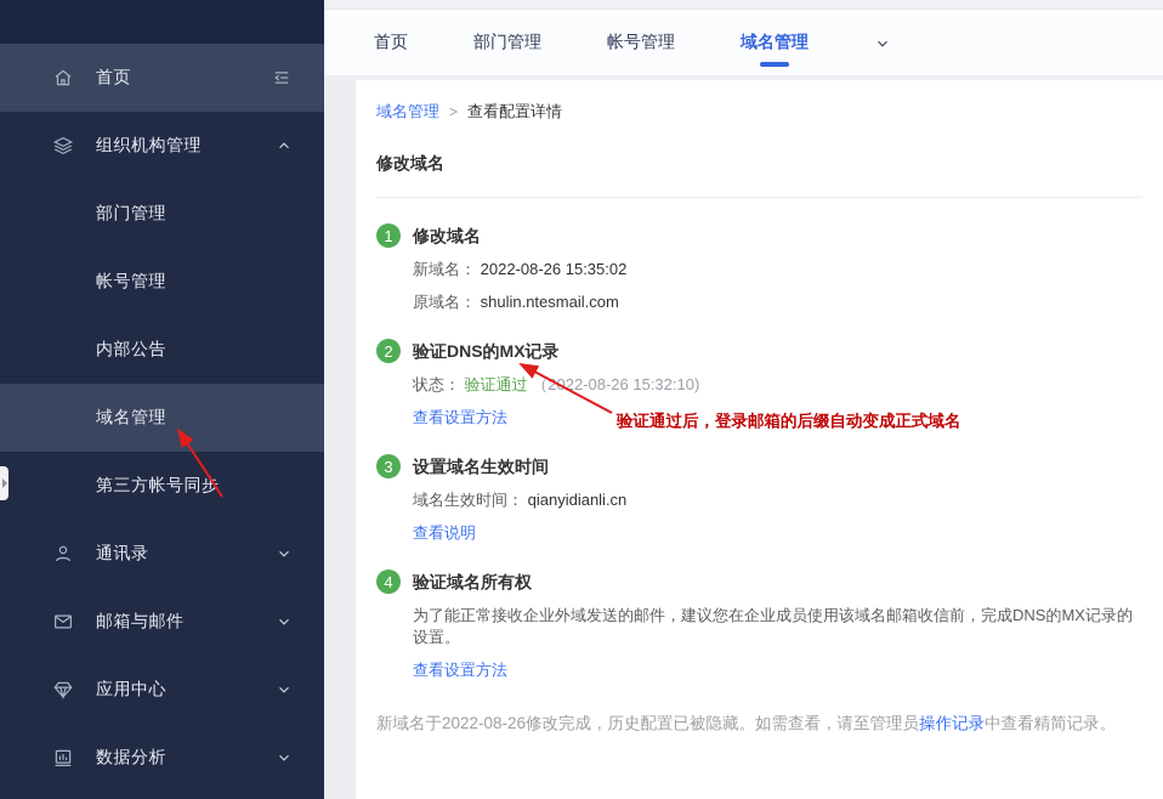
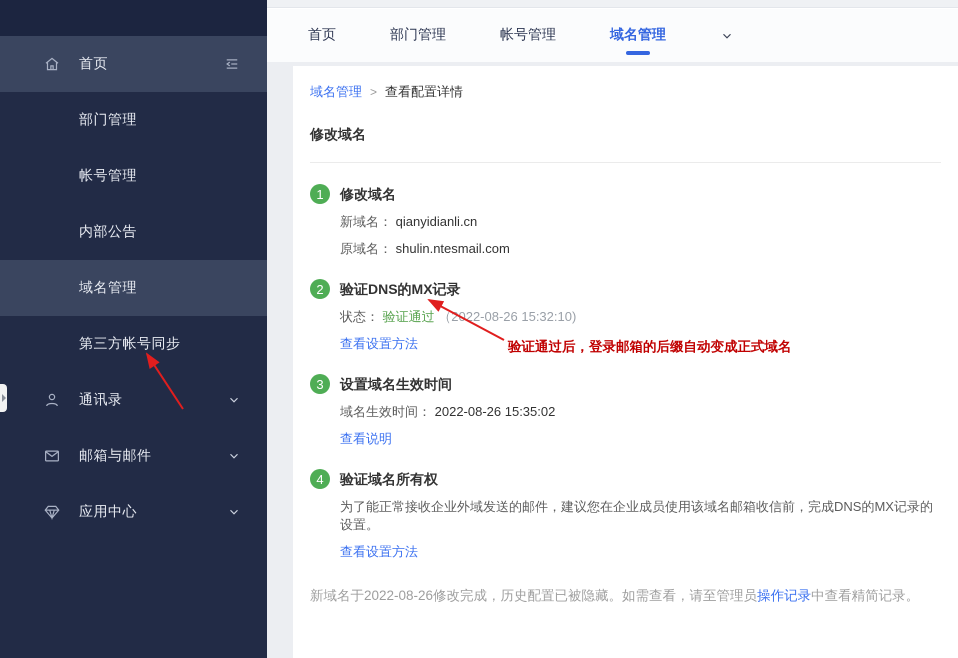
  首页
- 组织机构管理
  部门管理
  帐号管理
  内部公告
  域名管理
  第三方帐号同步
  通讯录
  邮箱与邮件
  应用中心
- 数据分析
  首页
  部门管理
  帐号管理
  域名管理
  域名管理
  >
  查看配置详情
  修改域名
  1
  修改域名
- 新域名： 2022-08-26 15:35:02
+ 新域名： qianyidianli.cn
  原域名： shulin.ntesmail.com
  2
  验证DNS的MX记录
  状态： 验证通过 （2022-08-26 15:32:10)
  查看设置方法
  3
  设置域名生效时间
- 域名生效时间： qianyidianli.cn
+ 域名生效时间： 2022-08-26 15:35:02
  查看说明
  4
  验证域名所有权
  为了能正常接收企业外域发送的邮件，建议您在企业成员使用该域名邮箱收信前，完成DNS的MX记录的设置。
  查看设置方法
  新域名于2022-08-26修改完成，历史配置已被隐藏。如需查看，请至管理员操作记录中查看精简记录。
  验证通过后，登录邮箱的后缀自动变成正式域名
